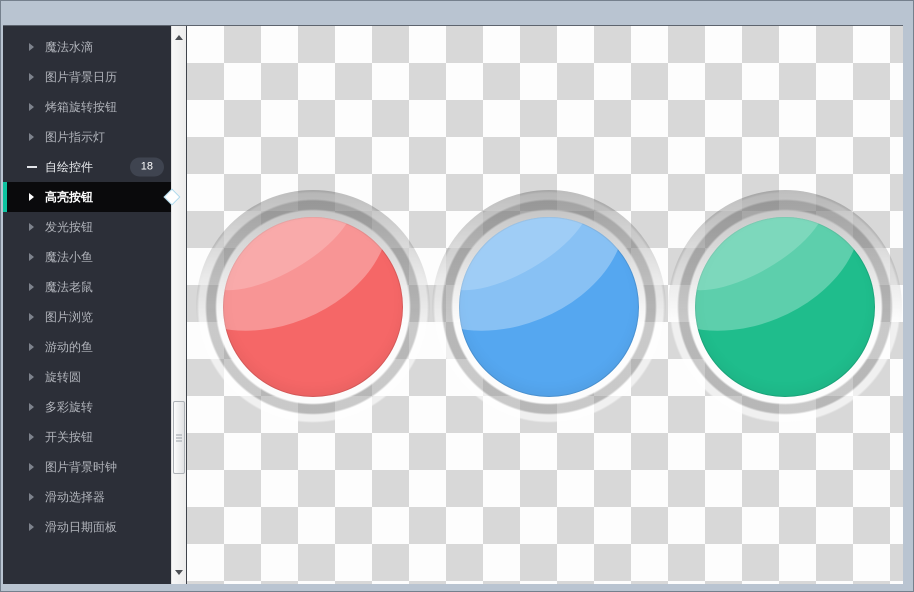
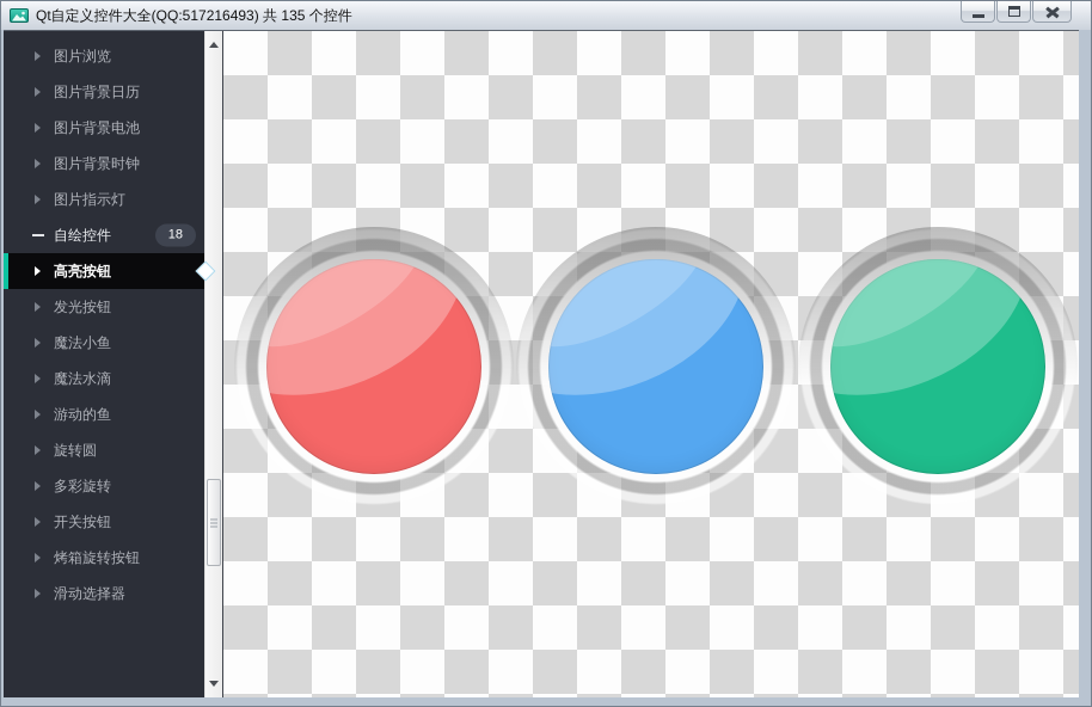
+ Qt自定义控件大全(QQ:517216493) 共 135 个控件
- 魔法水滴
+ 图片浏览
  图片背景日历
+ 图片背景电池
- 烤箱旋转按钮
+ 图片背景时钟
  图片指示灯
  自绘控件
  18
  高亮按钮
  发光按钮
  魔法小鱼
- 魔法老鼠
- 图片浏览
+ 魔法水滴
  游动的鱼
  旋转圆
  多彩旋转
  开关按钮
- 图片背景时钟
+ 烤箱旋转按钮
  滑动选择器
- 滑动日期面板
